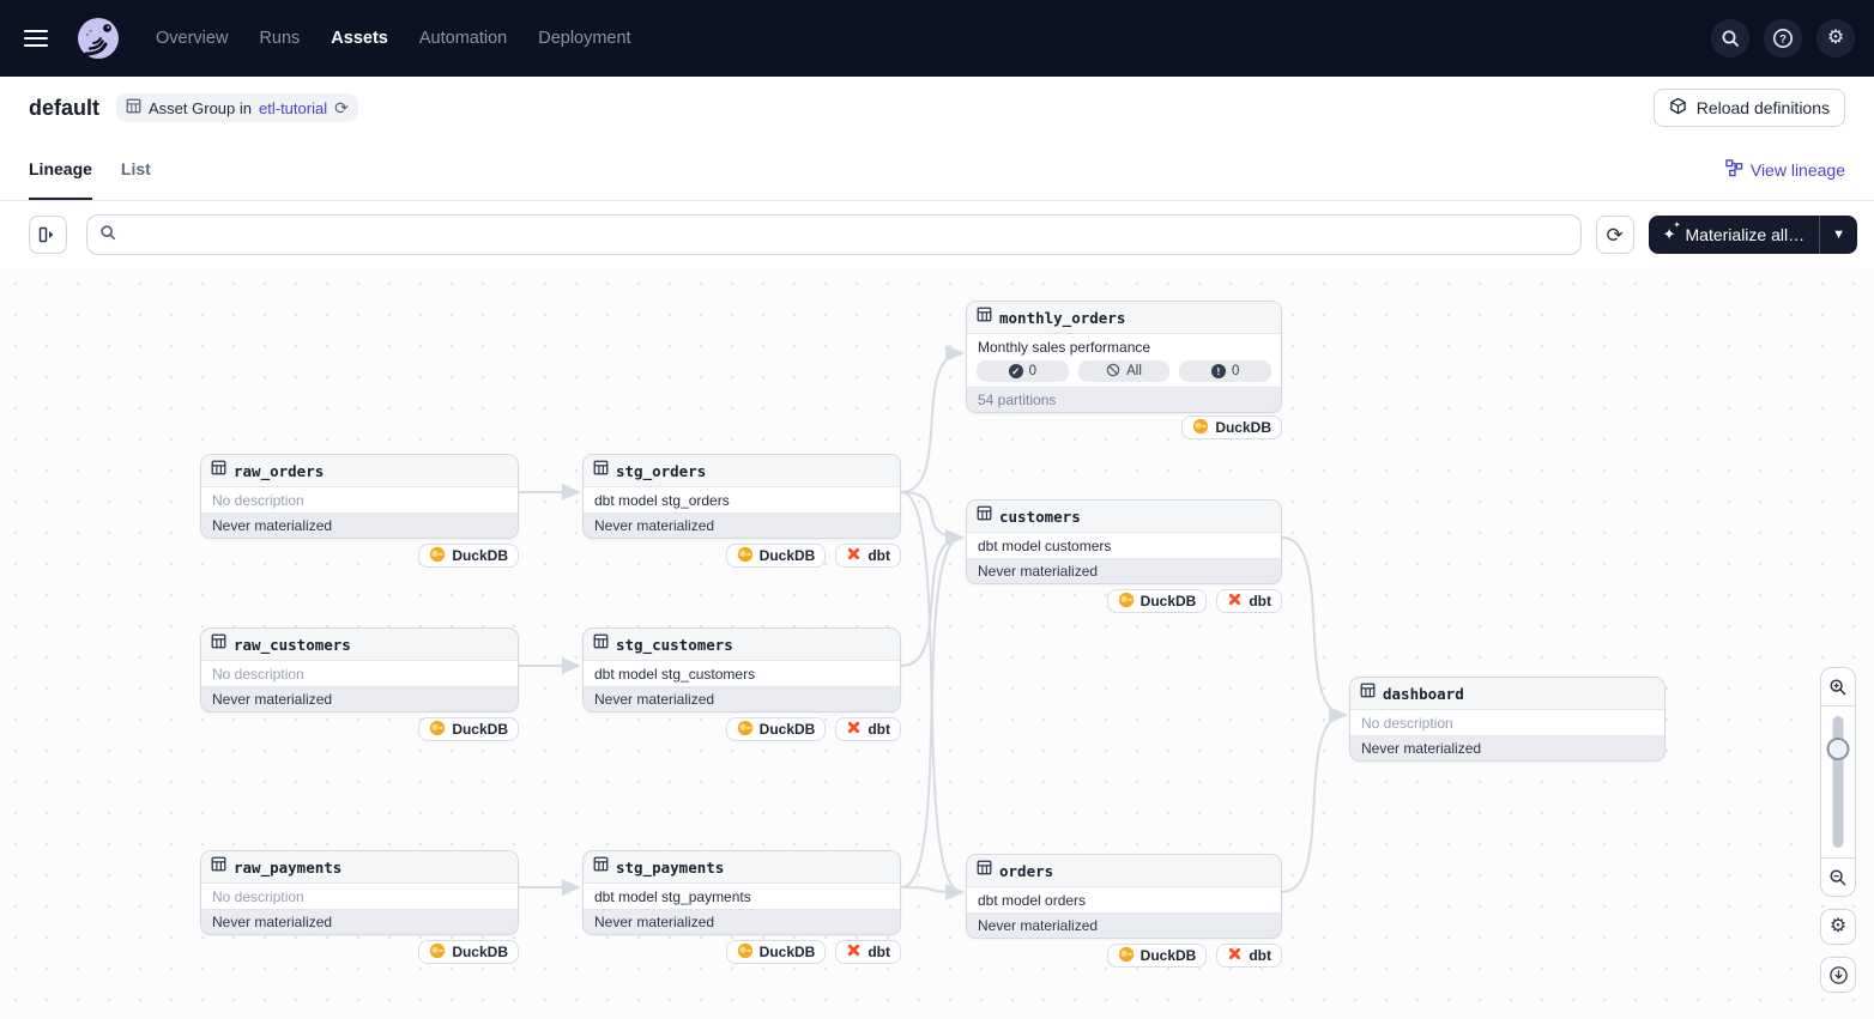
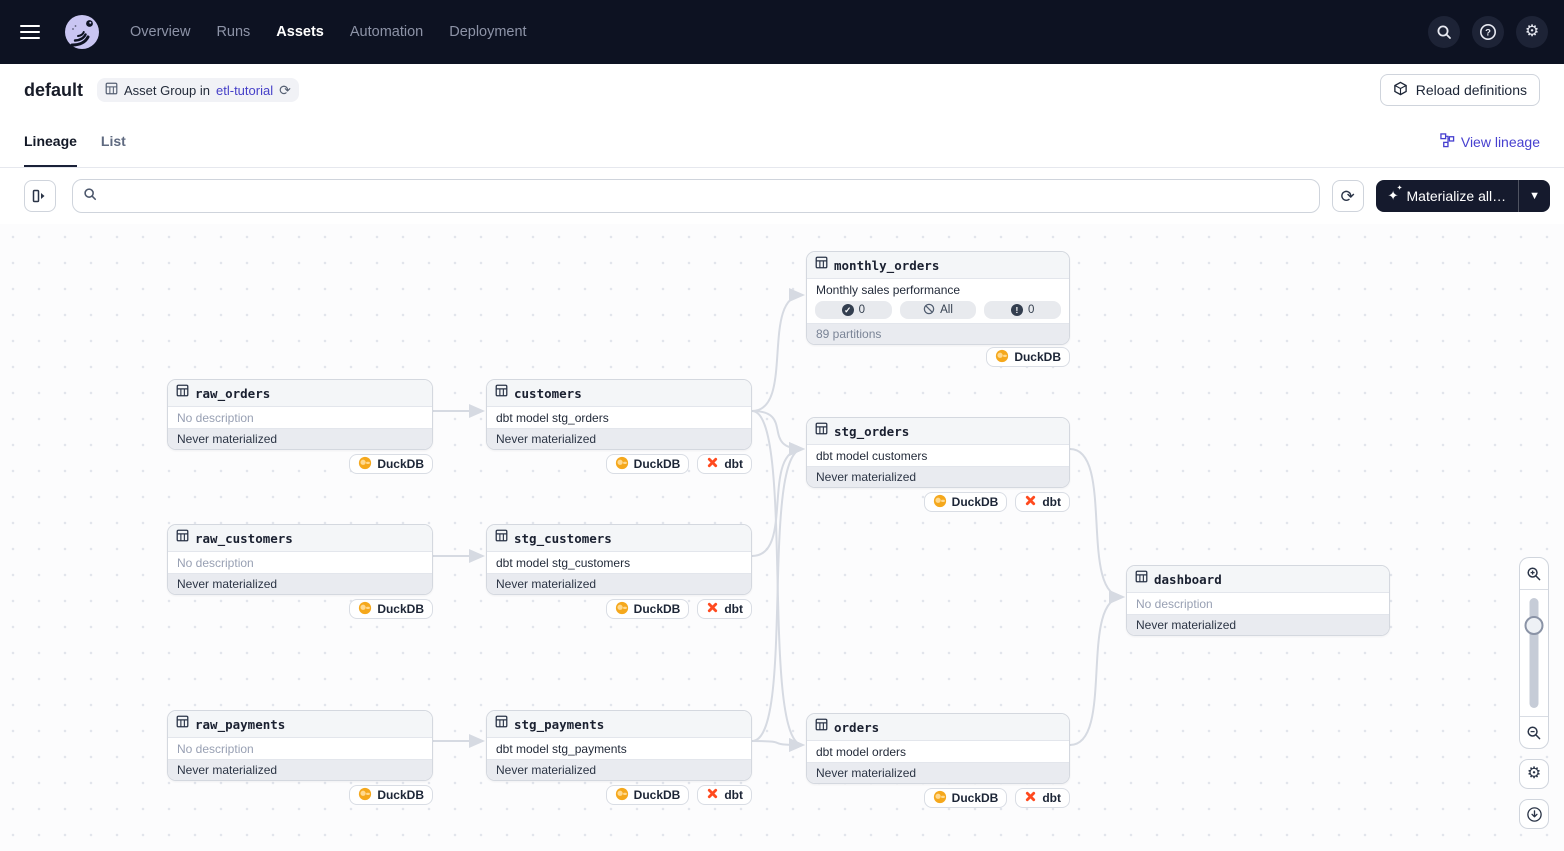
  Overview
  Runs
  Assets
  Automation
  Deployment
  ?
  ⚙
  default
  Asset Group in
  etl-tutorial
  ⟳
  Reload definitions
  Lineage
  List
  View lineage
  ⟳
  ✦
  Materialize all…
  ▼
  ⚙
  monthly_orders
  Monthly sales performance
  ✓
  0
  All
  !
  0
- 54 partitions
+ 89 partitions
  DuckDB
  raw_orders
  No description
  Never materialized
  DuckDB
- stg_orders
+ customers
  dbt model stg_orders
  Never materialized
  DuckDB
  dbt
- customers
+ stg_orders
  dbt model customers
  Never materialized
  DuckDB
  dbt
  raw_customers
  No description
  Never materialized
  DuckDB
  stg_customers
  dbt model stg_customers
  Never materialized
  DuckDB
  dbt
  dashboard
  No description
  Never materialized
  raw_payments
  No description
  Never materialized
  DuckDB
  stg_payments
  dbt model stg_payments
  Never materialized
  DuckDB
  dbt
  orders
  dbt model orders
  Never materialized
  DuckDB
  dbt
